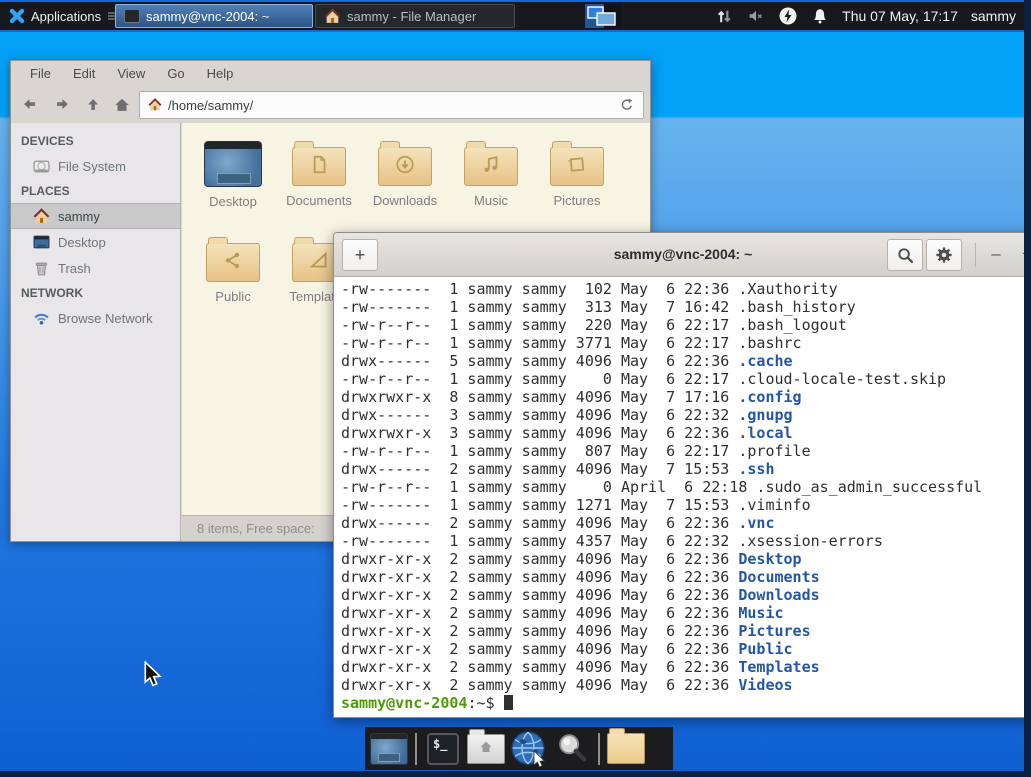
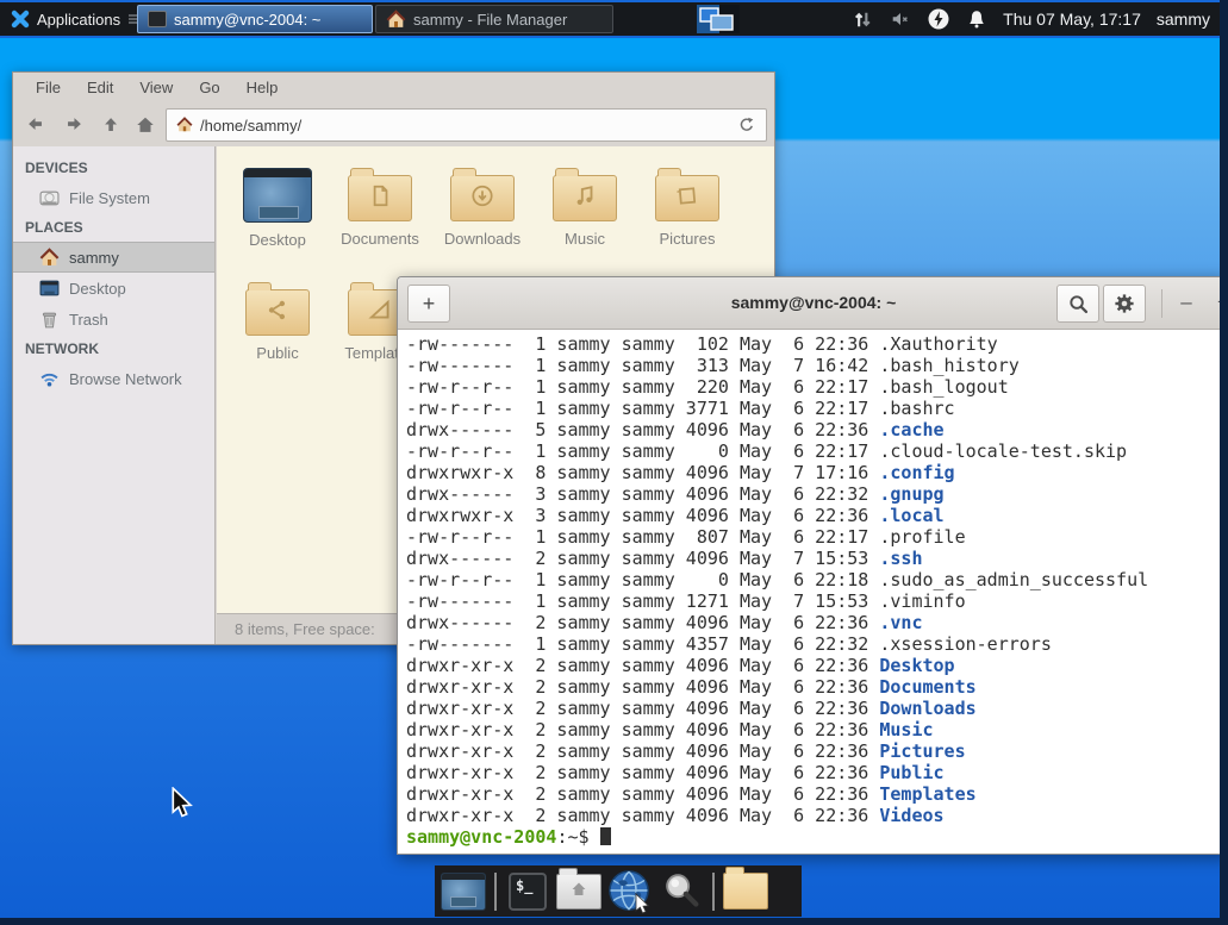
  Applications
  sammy@vnc-2004: ~
  sammy - File Manager
  Thu 07 May, 17:17
  sammy
  File
  Edit
  View
  Go
  Help
  /home/sammy/
  DEVICES
  File System
  PLACES
  sammy
  Desktop
  Trash
  NETWORK
  Browse Network
  Desktop
  Documents
  Downloads
  Music
  Pictures
  Public
  8 items, Free space:
  +
  sammy@vnc-2004: ~
  –
  -rw------- 1 sammy sammy 102 May 6 22:36 .Xauthority
  -rw------- 1 sammy sammy 313 May 7 16:42 .bash_history
  -rw-r--r-- 1 sammy sammy 220 May 6 22:17 .bash_logout
  -rw-r--r-- 1 sammy sammy 3771 May 6 22:17 .bashrc
  drwx------ 5 sammy sammy 4096 May 6 22:36 .cache
  -rw-r--r-- 1 sammy sammy 0 May 6 22:17 .cloud-locale-test.skip
  drwxrwxr-x 8 sammy sammy 4096 May 7 17:16 .config
  drwx------ 3 sammy sammy 4096 May 6 22:32 .gnupg
  drwxrwxr-x 3 sammy sammy 4096 May 6 22:36 .local
  -rw-r--r-- 1 sammy sammy 807 May 6 22:17 .profile
  drwx------ 2 sammy sammy 4096 May 7 15:53 .ssh
- -rw-r--r-- 1 sammy sammy 0 April 6 22:18 .sudo_as_admin_successful
+ -rw-r--r-- 1 sammy sammy 0 May 6 22:18 .sudo_as_admin_successful
  -rw------- 1 sammy sammy 1271 May 7 15:53 .viminfo
  drwx------ 2 sammy sammy 4096 May 6 22:36 .vnc
  -rw------- 1 sammy sammy 4357 May 6 22:32 .xsession-errors
  drwxr-xr-x 2 sammy sammy 4096 May 6 22:36 Desktop
  drwxr-xr-x 2 sammy sammy 4096 May 6 22:36 Documents
  drwxr-xr-x 2 sammy sammy 4096 May 6 22:36 Downloads
  drwxr-xr-x 2 sammy sammy 4096 May 6 22:36 Music
  drwxr-xr-x 2 sammy sammy 4096 May 6 22:36 Pictures
  drwxr-xr-x 2 sammy sammy 4096 May 6 22:36 Public
  drwxr-xr-x 2 sammy sammy 4096 May 6 22:36 Templates
  drwxr-xr-x 2 sammy sammy 4096 May 6 22:36 Videos
  sammy@vnc-2004:~$
  $_
